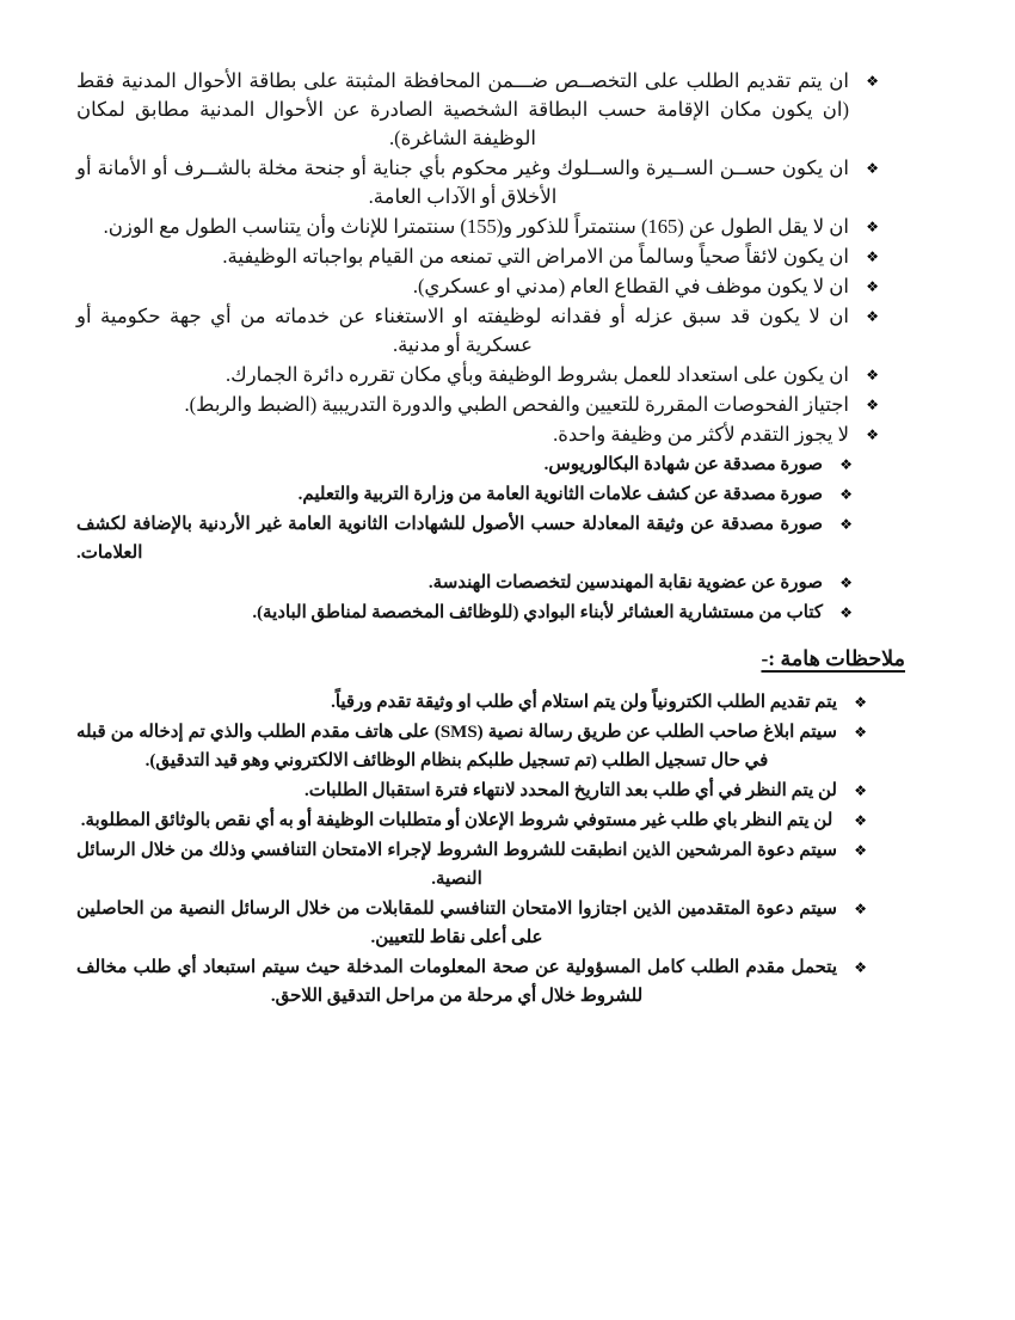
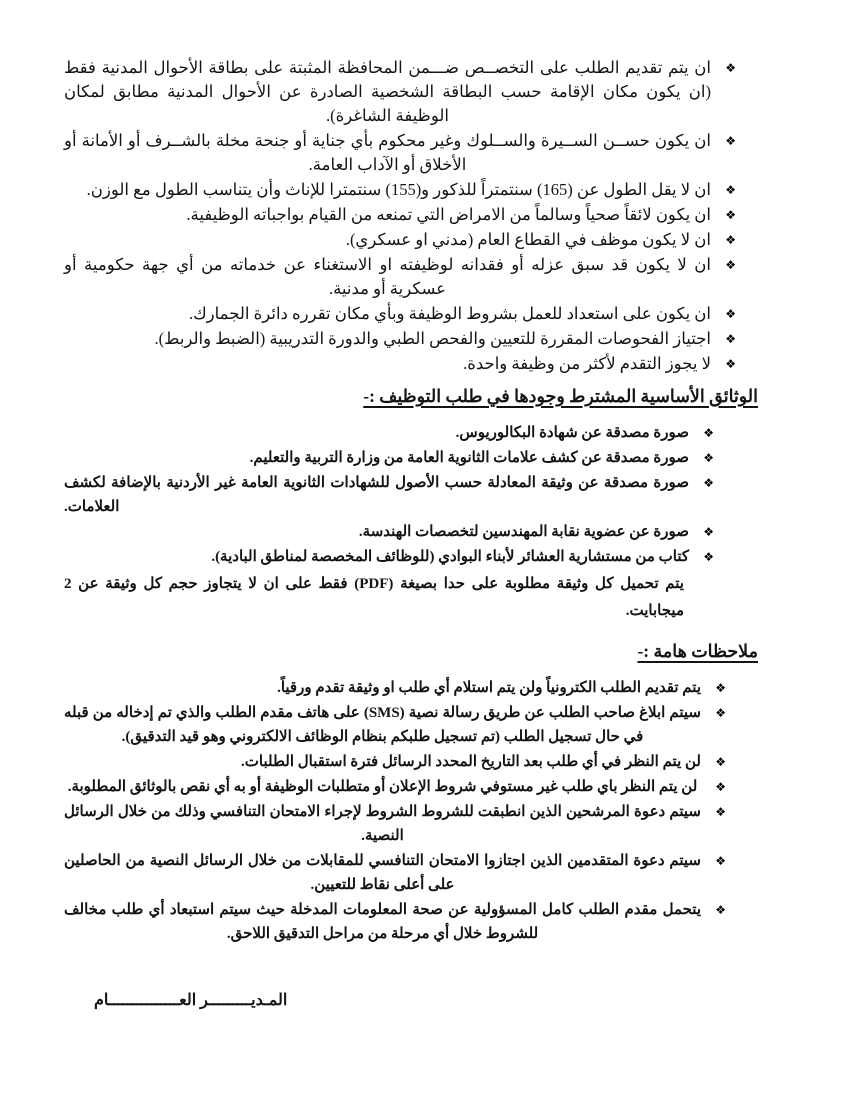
  ❖
  ان يتم تقديم الطلب على التخصــص ضـــمن المحافظة المثبتة على بطاقة الأحوال المدنية فقط (ان يكون مكان الإقامة حسب البطاقة الشخصية الصادرة عن الأحوال المدنية مطابق لمكان الوظيفة الشاغرة).
  ❖
  ان يكون حســن الســيرة والســلوك وغير محكوم بأي جناية أو جنحة مخلة بالشــرف أو الأمانة أو الأخلاق أو الآداب العامة.
  ❖
  ان لا يقل الطول عن (165) سنتمتراً للذكور و(155) سنتمترا للإناث وأن يتناسب الطول مع الوزن.
  ❖
  ان يكون لائقاً صحياً وسالماً من الامراض التي تمنعه من القيام بواجباته الوظيفية.
  ❖
  ان لا يكون موظف في القطاع العام (مدني او عسكري).
  ❖
  ان لا يكون قد سبق عزله أو فقدانه لوظيفته او الاستغناء عن خدماته من أي جهة حكومية أو عسكرية أو مدنية.
  ❖
  ان يكون على استعداد للعمل بشروط الوظيفة وبأي مكان تقرره دائرة الجمارك.
  ❖
  اجتياز الفحوصات المقررة للتعيين والفحص الطبي والدورة التدريبية (الضبط والربط).
  ❖
  لا يجوز التقدم لأكثر من وظيفة واحدة.
+ الوثائق الأساسية المشترط وجودها في طلب التوظيف :-
  ❖
  صورة مصدقة عن شهادة البكالوريوس.
  ❖
  صورة مصدقة عن كشف علامات الثانوية العامة من وزارة التربية والتعليم.
  ❖
  صورة مصدقة عن وثيقة المعادلة حسب الأصول للشهادات الثانوية العامة غير الأردنية بالإضافة لكشف العلامات.
  ❖
  صورة عن عضوية نقابة المهندسين لتخصصات الهندسة.
  ❖
  كتاب من مستشارية العشائر لأبناء البوادي (للوظائف المخصصة لمناطق البادية).
+ يتم تحميل كل وثيقة مطلوبة على حدا بصيغة (PDF) فقط على ان لا يتجاوز حجم كل وثيقة عن 2 ميجابايت.
  ملاحظات هامة :-
  ❖
  يتم تقديم الطلب الكترونياً ولن يتم استلام أي طلب او وثيقة تقدم ورقياً.
  ❖
  سيتم ابلاغ صاحب الطلب عن طريق رسالة نصية (SMS) على هاتف مقدم الطلب والذي تم إدخاله من قبله في حال تسجيل الطلب (تم تسجيل طلبكم بنظام الوظائف الالكتروني وهو قيد التدقيق).
  ❖
- لن يتم النظر في أي طلب بعد التاريخ المحدد لانتهاء فترة استقبال الطلبات.
+ لن يتم النظر في أي طلب بعد التاريخ المحدد الرسائل فترة استقبال الطلبات.
  ❖
  لن يتم النظر باي طلب غير مستوفي شروط الإعلان أو متطلبات الوظيفة أو به أي نقص بالوثائق المطلوبة.
  ❖
  سيتم دعوة المرشحين الذين انطبقت للشروط الشروط لإجراء الامتحان التنافسي وذلك من خلال الرسائل النصية.
  ❖
  سيتم دعوة المتقدمين الذين اجتازوا الامتحان التنافسي للمقابلات من خلال الرسائل النصية من الحاصلين على أعلى نقاط للتعيين.
  ❖
  يتحمل مقدم الطلب كامل المسؤولية عن صحة المعلومات المدخلة حيث سيتم استبعاد أي طلب مخالف للشروط خلال أي مرحلة من مراحل التدقيق اللاحق.
+ المـديـــــــــر العـــــــــــــــام
